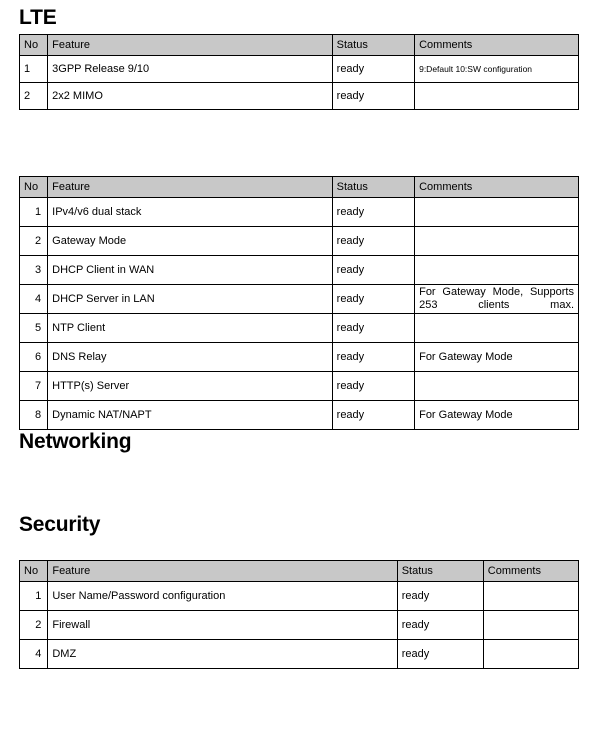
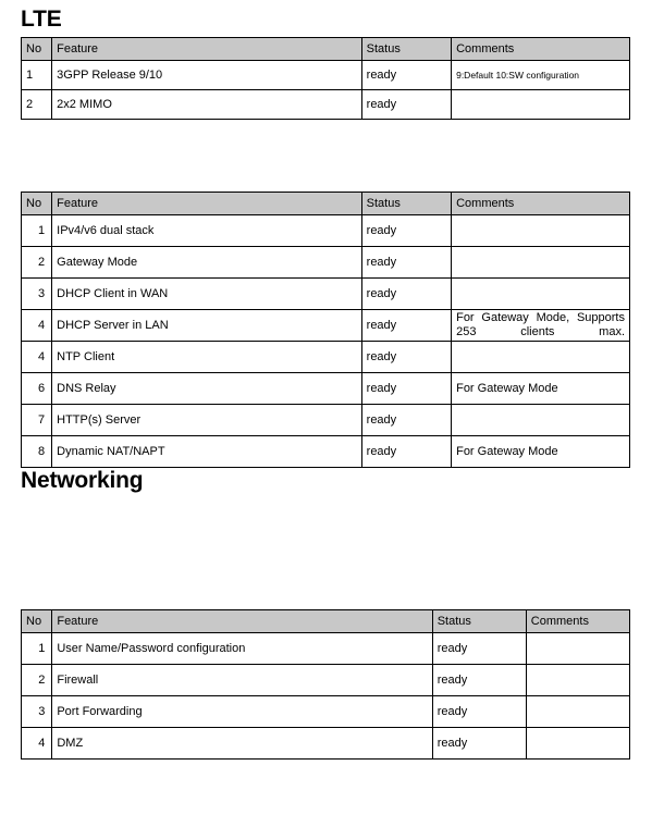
  LTE
  No	Feature	Status	Comments
  1	3GPP Release 9/10	ready	9:Default 10:SW configuration
  2	2x2 MIMO	ready
  No	Feature	Status	Comments
  1	IPv4/v6 dual stack	ready
  2	Gateway Mode	ready
  3	DHCP Client in WAN	ready
  4	DHCP Server in LAN	ready	For Gateway Mode, Supports 253 clients max.
- 5	NTP Client	ready
+ 4	NTP Client	ready
  6	DNS Relay	ready	For Gateway Mode
  7	HTTP(s) Server	ready
  8	Dynamic NAT/NAPT	ready	For Gateway Mode
  Networking
- Security
  No	Feature	Status	Comments
  1	User Name/Password configuration	ready
  2	Firewall	ready
+ 3	Port Forwarding	ready
  4	DMZ	ready
